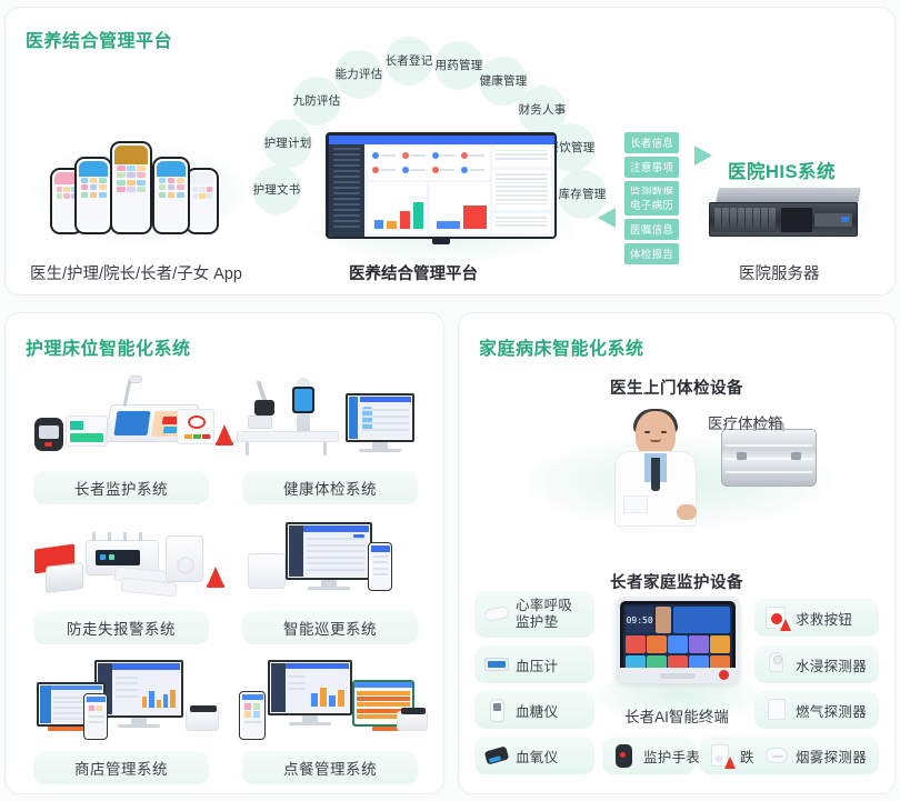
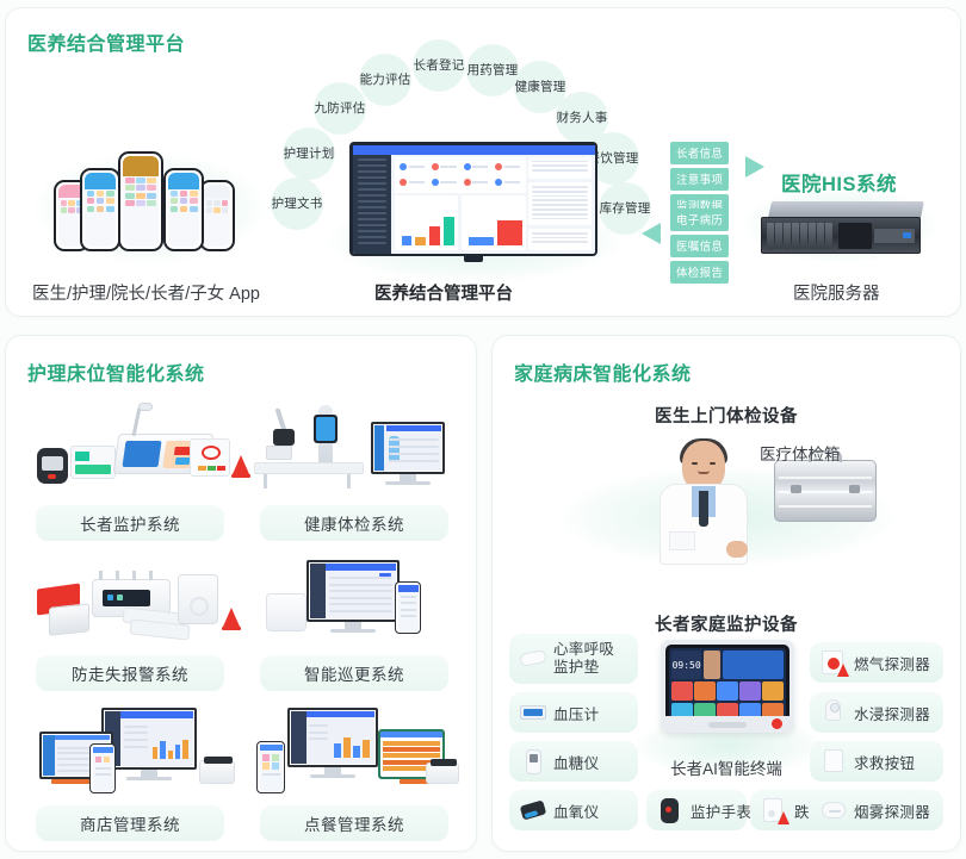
  医养结合管理平台
  医生/护理/院长/长者/子女 App
  护理文书
  护理计划
  九防评估
  能力评估
  长者登记
  用药管理
  健康管理
  财务人事
  饮管理
  库存管理
  医养结合管理平台
  长者信息
  注意事项
  监测数据
  电子病历
  医嘱信息
  体检报告
  医院HIS系统
  医院服务器
  护理床位智能化系统
  长者监护系统
  健康体检系统
  防走失报警系统
  智能巡更系统
  商店管理系统
  点餐管理系统
  家庭病床智能化系统
  医生上门体检设备
  医疗体检箱
  长者家庭监护设备
  09:50
  长者AI智能终端
  心率呼吸
  监护垫
  血压计
  血糖仪
  血氧仪
  监护手表
- 求救按钮
+ 燃气探测器
  水浸探测器
- 燃气探测器
+ 求救按钮
  烟雾探测器
